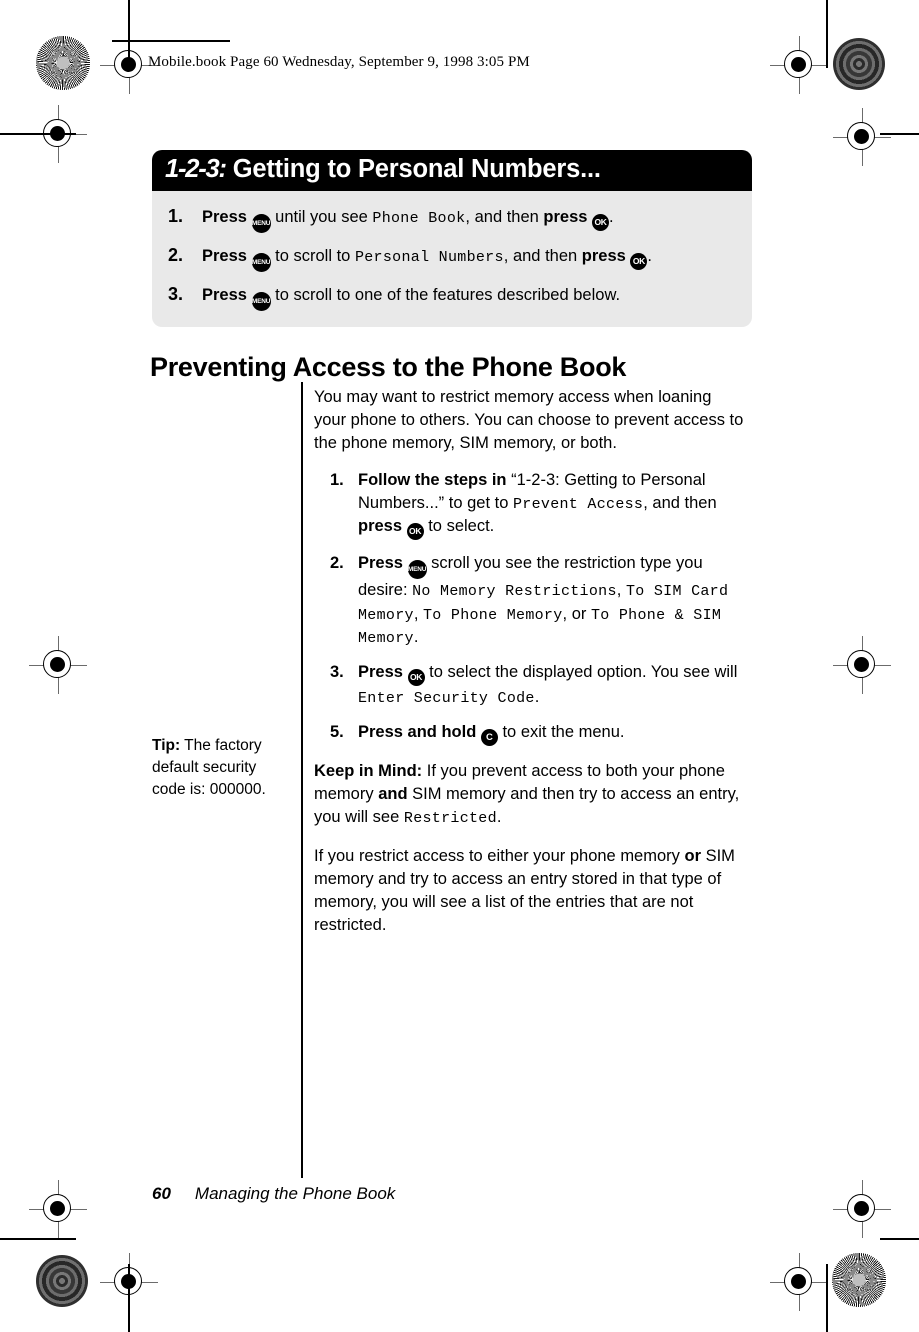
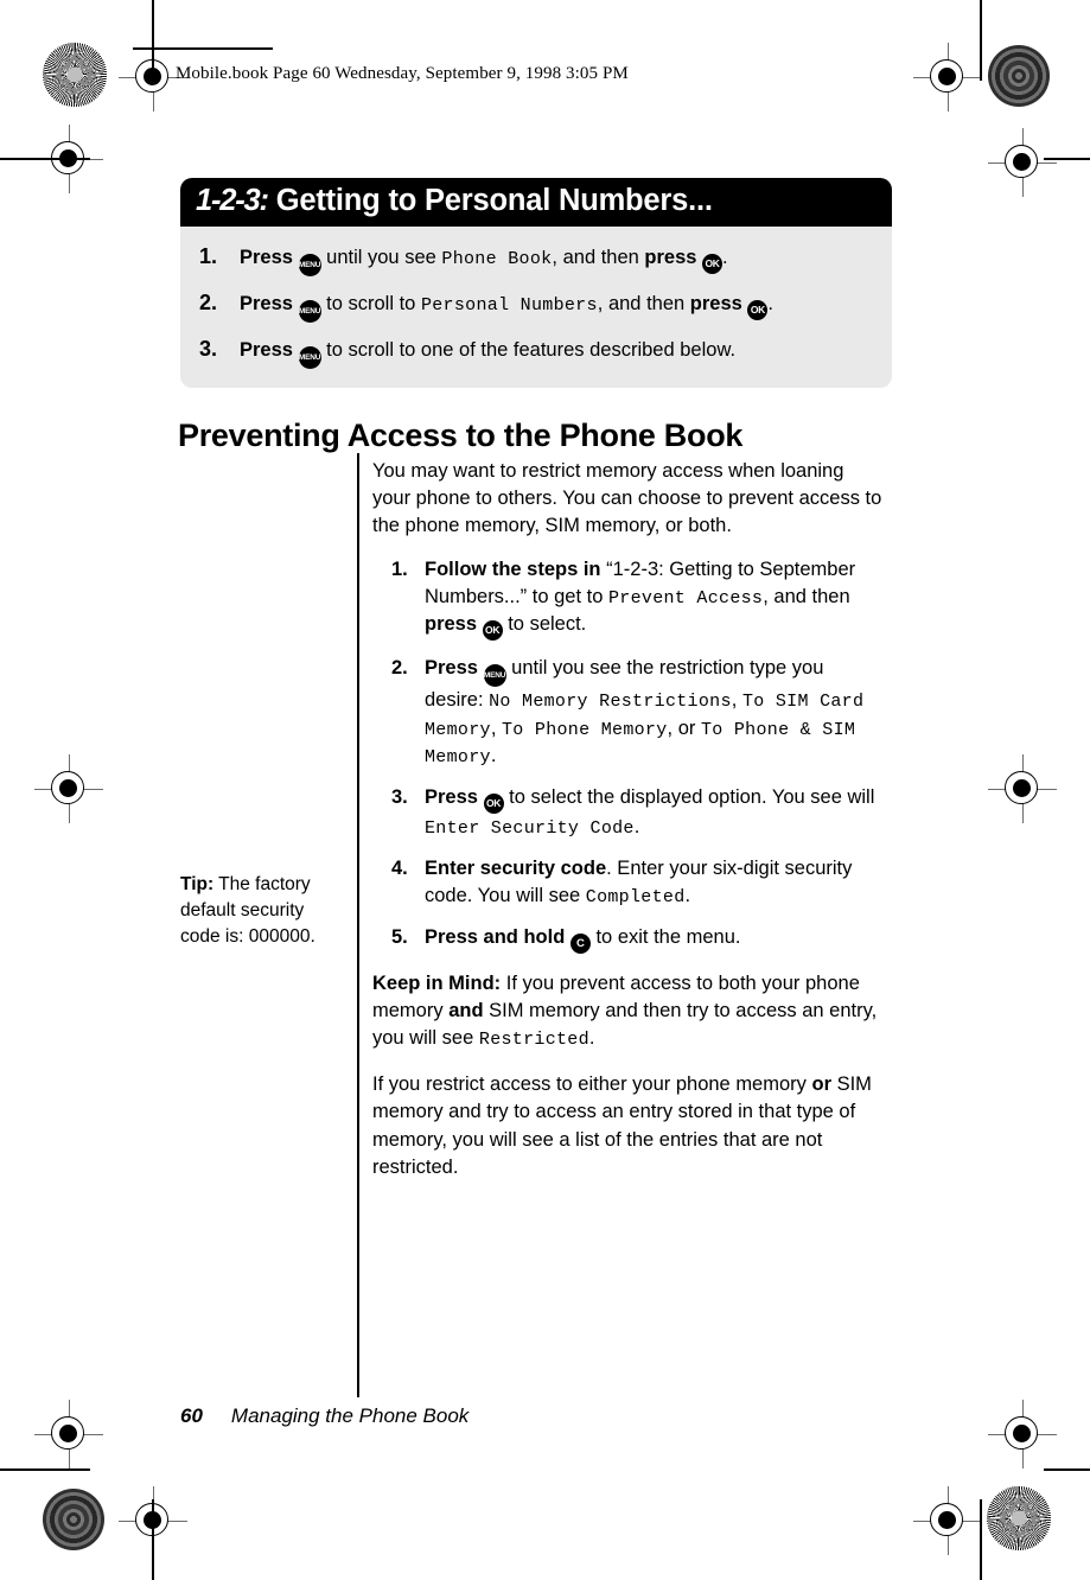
  Mobile.book Page 60 Wednesday, September 9, 1998 3:05 PM
  1-2-3: Getting to Personal Numbers...
  1.
  Press until you see Phone Book, and then press OK.
  2.
  Press to scroll to Personal Numbers, and then press OK.
  3.
  Press to scroll to one of the features described below.
  Preventing Access to the Phone Book
  Tip: The factory default security code is: 000000.
  You may want to restrict memory access when loaning your phone to others. You can choose to prevent access to the phone memory, SIM memory, or both.
  1.
- Follow the steps in “1-2-3: Getting to Personal Numbers...” to get to Prevent Access, and then press OK to select.
+ Follow the steps in “1-2-3: Getting to September Numbers...” to get to Prevent Access, and then press OK to select.
  2.
- Press scroll you see the restriction type you desire: No Memory Restrictions, To SIM Card Memory, To Phone Memory, or To Phone & SIM Memory.
+ Press until you see the restriction type you desire: No Memory Restrictions, To SIM Card Memory, To Phone Memory, or To Phone & SIM Memory.
  3.
  Press OK to select the displayed option. You see will Enter Security Code.
+ 4.
+ Enter security code. Enter your six-digit security code. You will see Completed.
  5.
  Press and hold C to exit the menu.
  Keep in Mind: If you prevent access to both your phone memory and SIM memory and then try to access an entry, you will see Restricted.
  If you restrict access to either your phone memory or SIM memory and try to access an entry stored in that type of memory, you will see a list of the entries that are not restricted.
  60 Managing the Phone Book
